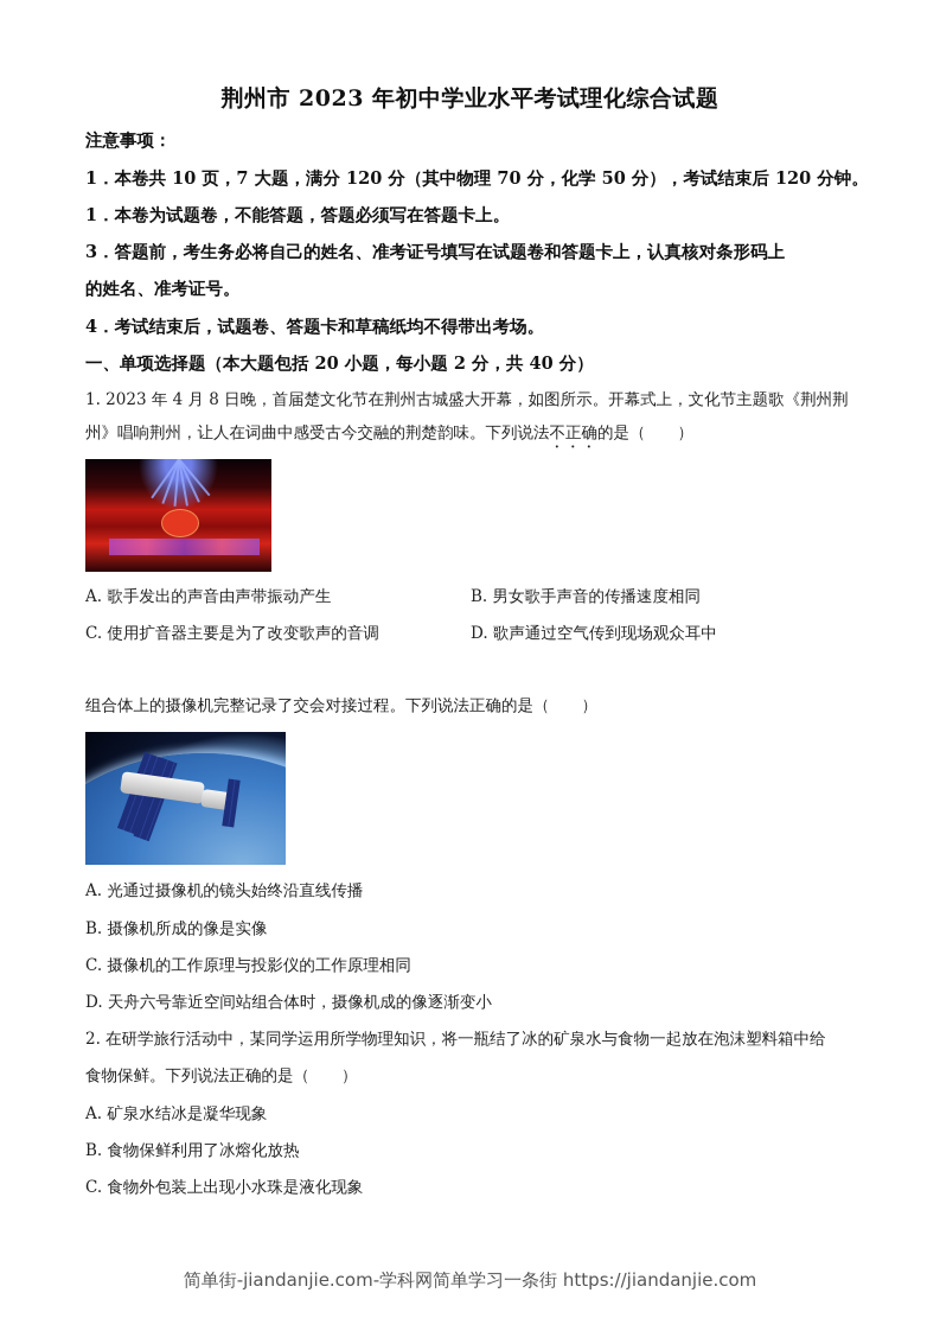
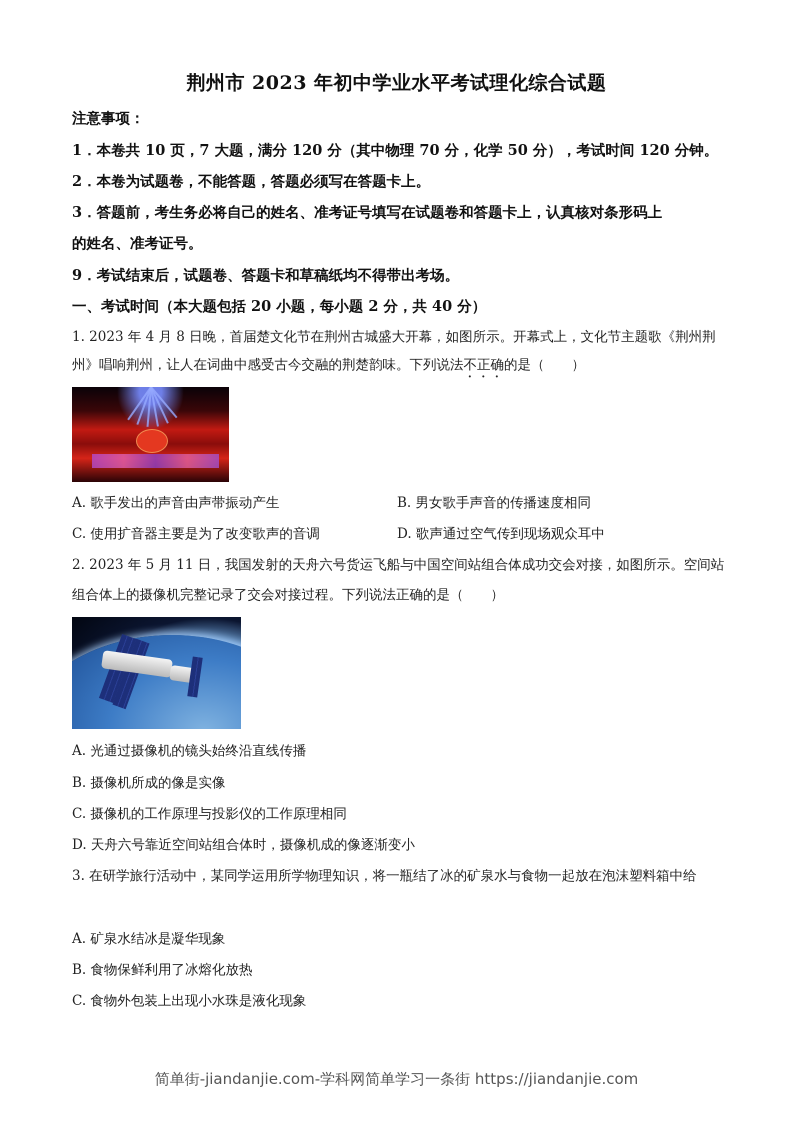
  荆州市 2023 年初中学业水平考试理化综合试题
  注意事项：
- 1．本卷共 10 页，7 大题，满分 120 分（其中物理 70 分，化学 50 分），考试结束后 120 分钟。
+ 1．本卷共 10 页，7 大题，满分 120 分（其中物理 70 分，化学 50 分），考试时间 120 分钟。
- 1．本卷为试题卷，不能答题，答题必须写在答题卡上。
+ 2．本卷为试题卷，不能答题，答题必须写在答题卡上。
  3．答题前，考生务必将自己的姓名、准考证号填写在试题卷和答题卡上，认真核对条形码上
  的姓名、准考证号。
- 4．考试结束后，试题卷、答题卡和草稿纸均不得带出考场。
+ 9．考试结束后，试题卷、答题卡和草稿纸均不得带出考场。
- 一、单项选择题（本大题包括 20 小题，每小题 2 分，共 40 分）
+ 一、考试时间（本大题包括 20 小题，每小题 2 分，共 40 分）
  1. 2023 年 4 月 8 日晚，首届楚文化节在荆州古城盛大开幕，如图所示。开幕式上，文化节主题歌《荆州荆
  州》唱响荆州，让人在词曲中感受古今交融的荆楚韵味。下列说法不正确的是（ ）
  A. 歌手发出的声音由声带振动产生
  B. 男女歌手声音的传播速度相同
  C. 使用扩音器主要是为了改变歌声的音调
  D. 歌声通过空气传到现场观众耳中
+ 2. 2023 年 5 月 11 日，我国发射的天舟六号货运飞船与中国空间站组合体成功交会对接，如图所示。空间站
  组合体上的摄像机完整记录了交会对接过程。下列说法正确的是（ ）
  A. 光通过摄像机的镜头始终沿直线传播
  B. 摄像机所成的像是实像
  C. 摄像机的工作原理与投影仪的工作原理相同
  D. 天舟六号靠近空间站组合体时，摄像机成的像逐渐变小
- 2. 在研学旅行活动中，某同学运用所学物理知识，将一瓶结了冰的矿泉水与食物一起放在泡沫塑料箱中给
+ 3. 在研学旅行活动中，某同学运用所学物理知识，将一瓶结了冰的矿泉水与食物一起放在泡沫塑料箱中给
- 食物保鲜。下列说法正确的是（ ）
  A. 矿泉水结冰是凝华现象
  B. 食物保鲜利用了冰熔化放热
  C. 食物外包装上出现小水珠是液化现象
  简单街-jiandanjie.com-学科网简单学习一条街 https://jiandanjie.com
